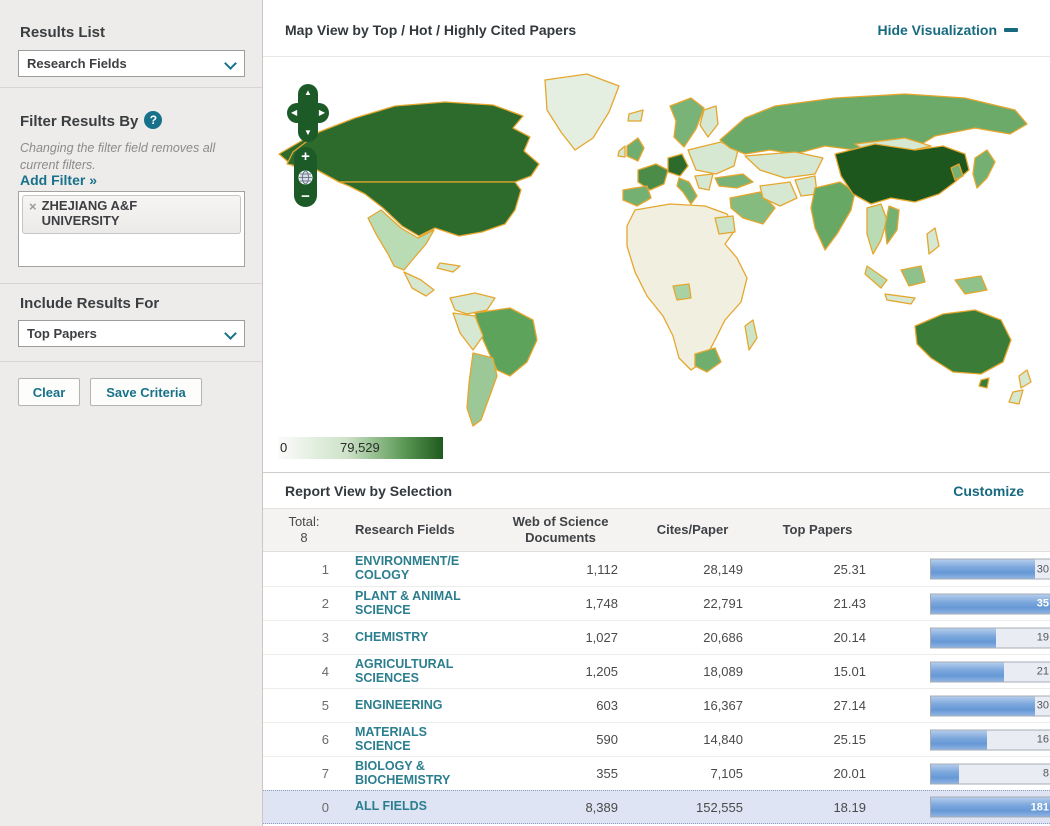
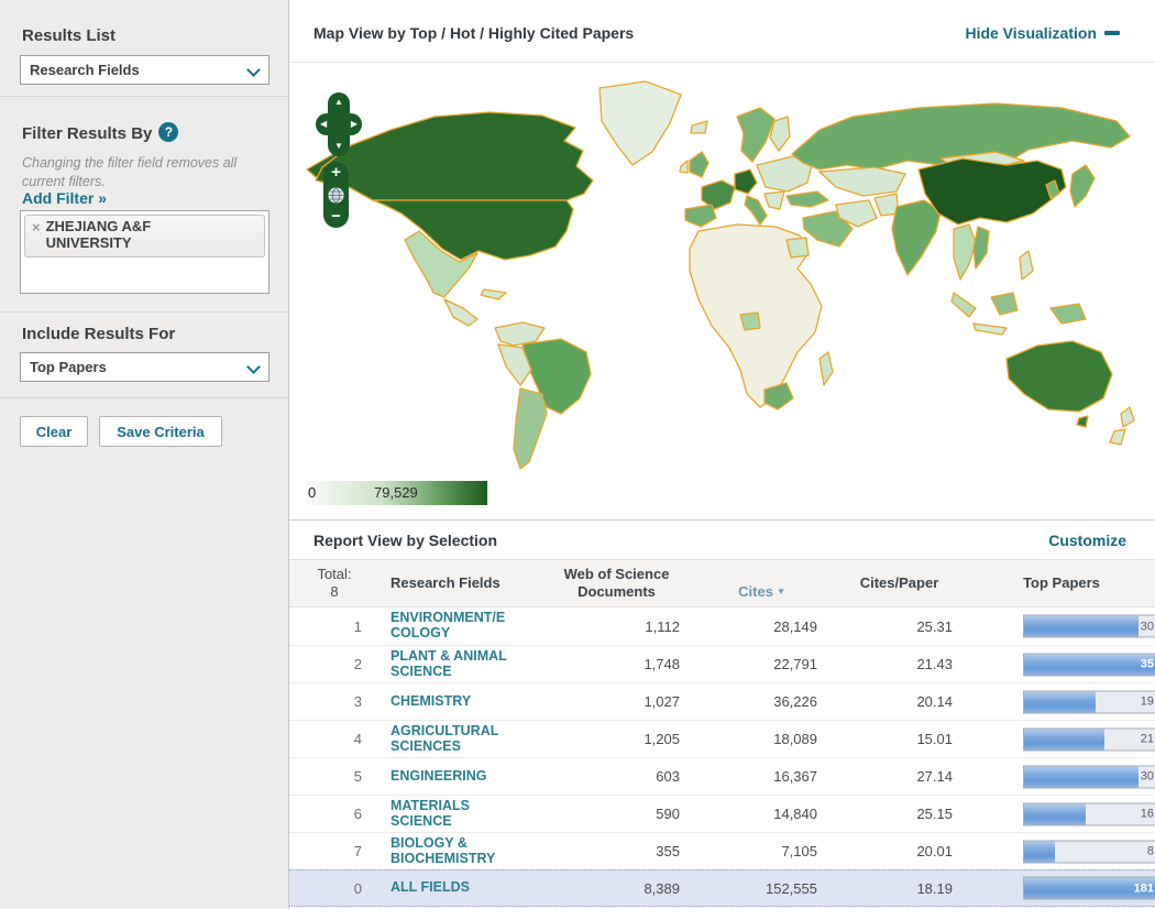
  Results List
  Research Fields
  Filter Results By ?
  Changing the filter field removes all current filters.
  Add Filter »
  ×
  ZHEJIANG A&F
  UNIVERSITY
  Include Results For
  Top Papers
  Clear
  Save Criteria
  Map View by Top / Hot / Highly Cited Papers
  Hide Visualization
  ▲
  ▼
  ◀
  ▶
  +
  −
  0
  79,529
  Report View by Selection
  Customize
  Total:
  8
  Research Fields
  Web of Science
  Documents
+ Cites ▼
  Cites/Paper
  Top Papers
  1
  ENVIRONMENT/E
  COLOGY
  1,112
  28,149
  25.31
  30
  2
  PLANT & ANIMAL
  SCIENCE
  1,748
  22,791
  21.43
  35
  3
  CHEMISTRY
  1,027
- 20,686
+ 36,226
  20.14
  19
  4
  AGRICULTURAL
  SCIENCES
  1,205
  18,089
  15.01
  21
  5
  ENGINEERING
  603
  16,367
  27.14
  30
  6
  MATERIALS
  SCIENCE
  590
  14,840
  25.15
  16
  7
  BIOLOGY &
  BIOCHEMISTRY
  355
  7,105
  20.01
  8
  0
  ALL FIELDS
  8,389
  152,555
  18.19
  181
